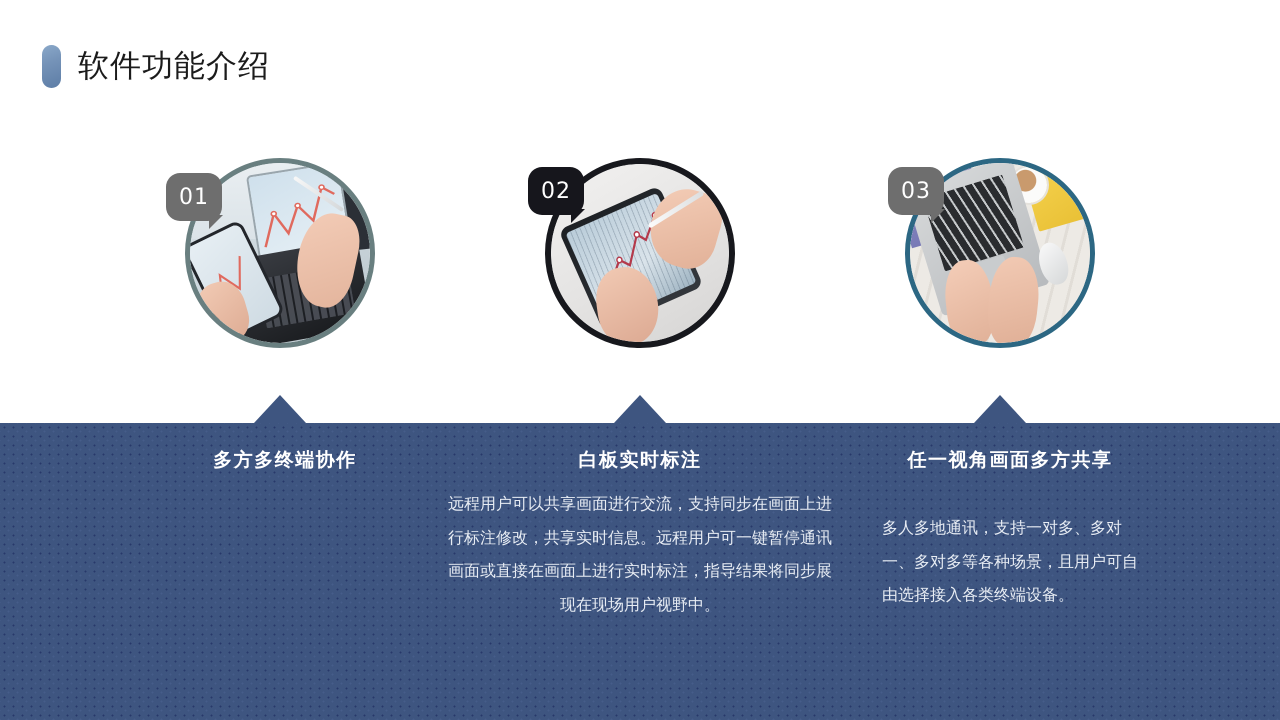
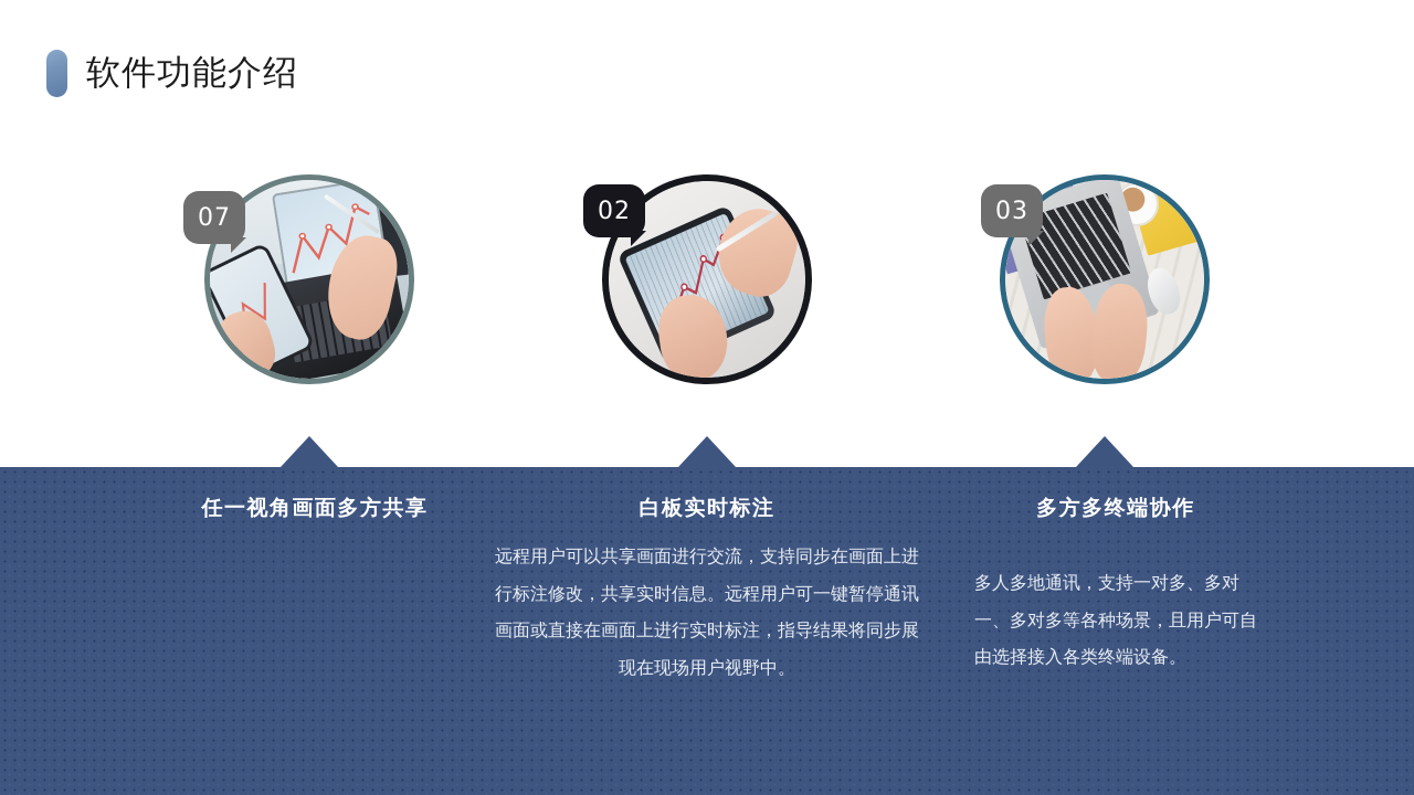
  软件功能介绍
- 01
+ 07
  02
  03
- 多方多终端协作
+ 任一视角画面多方共享
  白板实时标注
  远程用户可以共享画面进行交流，支持同步在画面上进行标注修改，共享实时信息。远程用户可一键暂停通讯画面或直接在画面上进行实时标注，指导结果将同步展现在现场用户视野中。
- 任一视角画面多方共享
+ 多方多终端协作
  多人多地通讯，支持一对多、多对一、多对多等各种场景，且用户可自由选择接入各类终端设备。
